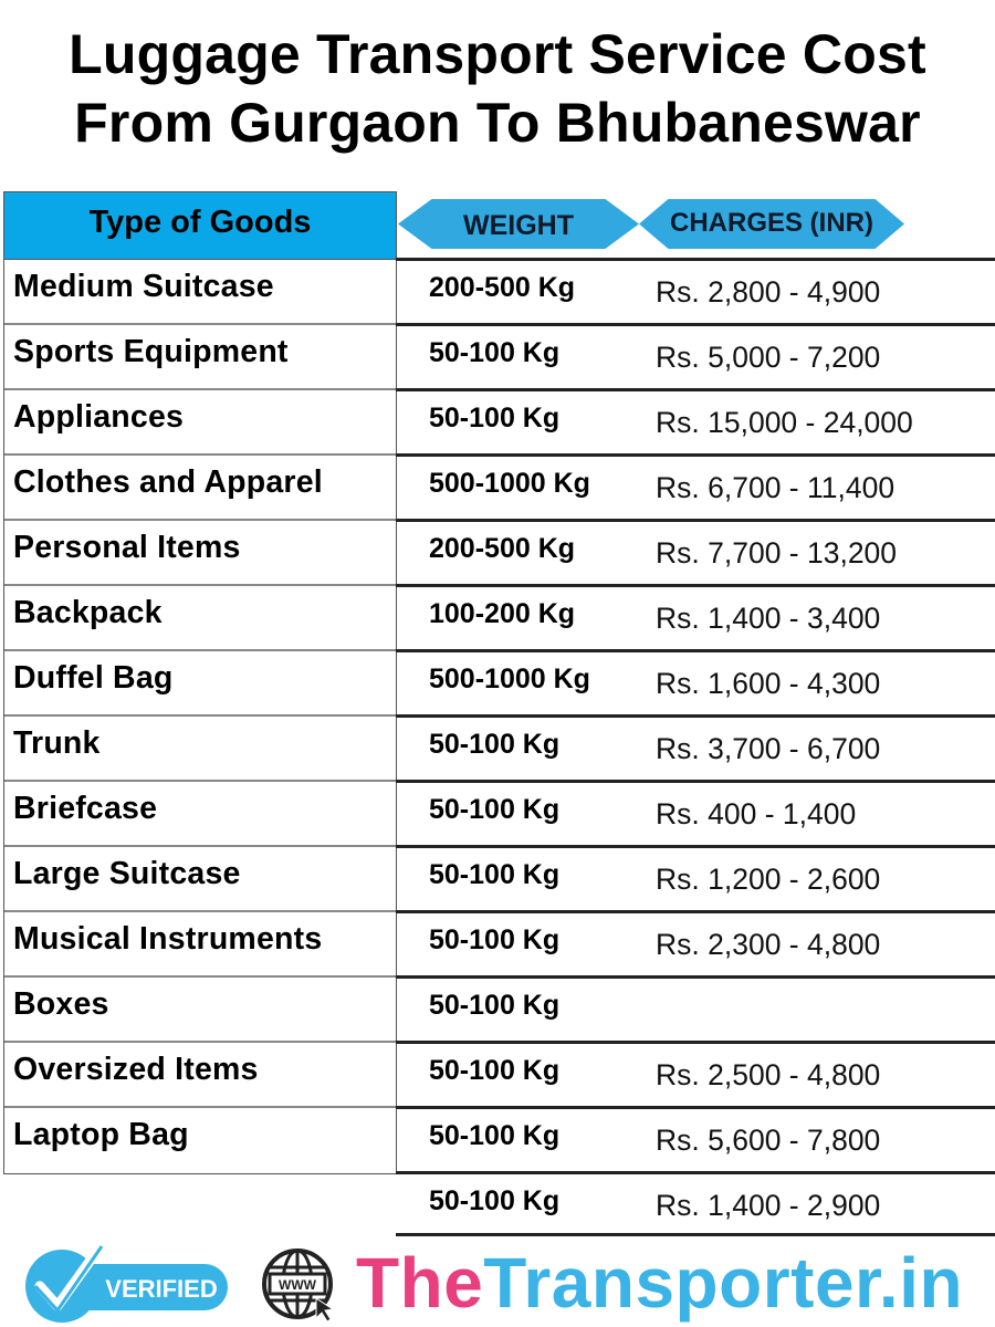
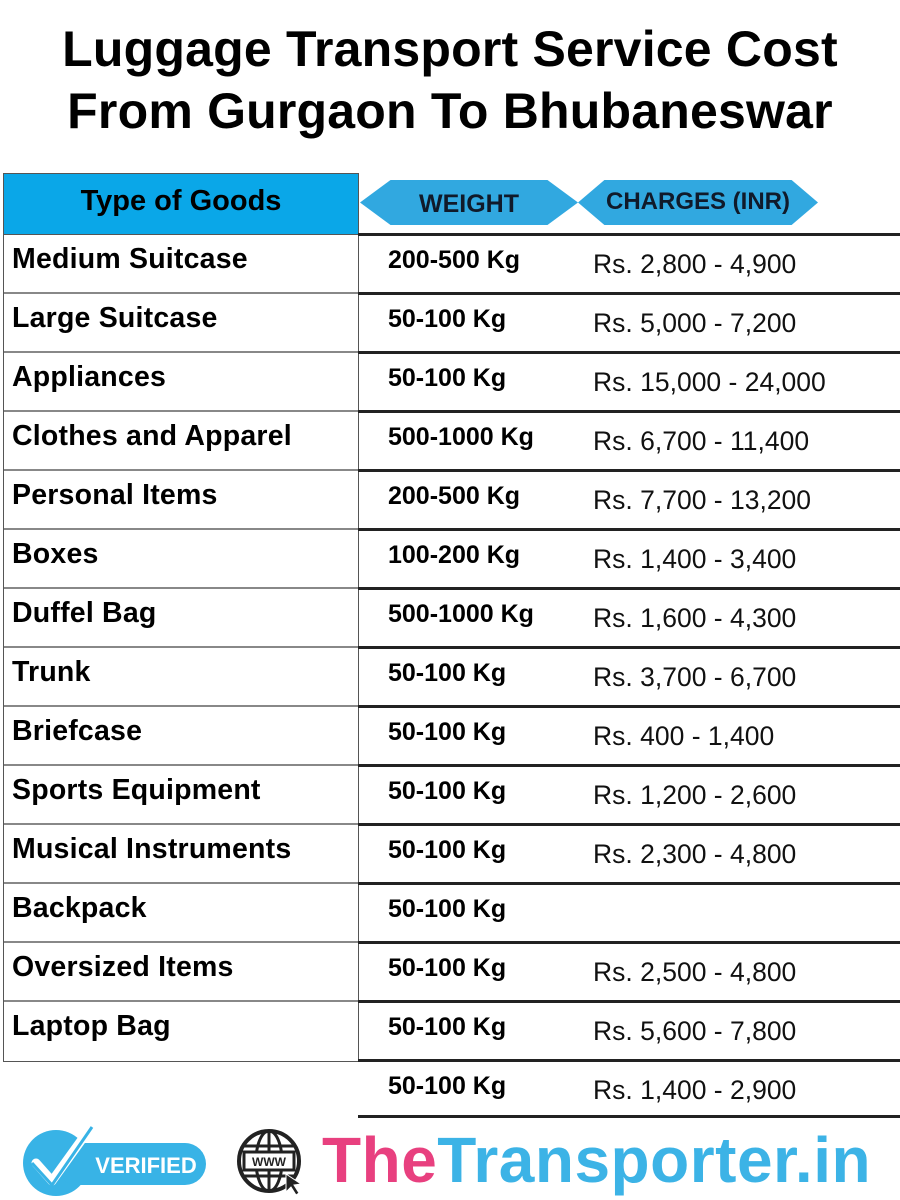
  Luggage Transport Service Cost
  From Gurgaon To Bhubaneswar
  Type of Goods
  Medium Suitcase
- Sports Equipment
+ Large Suitcase
  Appliances
  Clothes and Apparel
  Personal Items
- Backpack
+ Boxes
  Duffel Bag
  Trunk
  Briefcase
- Large Suitcase
+ Sports Equipment
  Musical Instruments
- Boxes
+ Backpack
  Oversized Items
  Laptop Bag
  WEIGHT
  CHARGES (INR)
  200-500 Kg
  Rs. 2,800 - 4,900
  50-100 Kg
  Rs. 5,000 - 7,200
  50-100 Kg
  Rs. 15,000 - 24,000
  500-1000 Kg
  Rs. 6,700 - 11,400
  200-500 Kg
  Rs. 7,700 - 13,200
  100-200 Kg
  Rs. 1,400 - 3,400
  500-1000 Kg
  Rs. 1,600 - 4,300
  50-100 Kg
  Rs. 3,700 - 6,700
  50-100 Kg
  Rs. 400 - 1,400
  50-100 Kg
  Rs. 1,200 - 2,600
  50-100 Kg
  Rs. 2,300 - 4,800
  50-100 Kg
  50-100 Kg
  Rs. 2,500 - 4,800
  50-100 Kg
  Rs. 5,600 - 7,800
  50-100 Kg
  Rs. 1,400 - 2,900
  VERIFIED
  WWW
  TheTransporter.in
